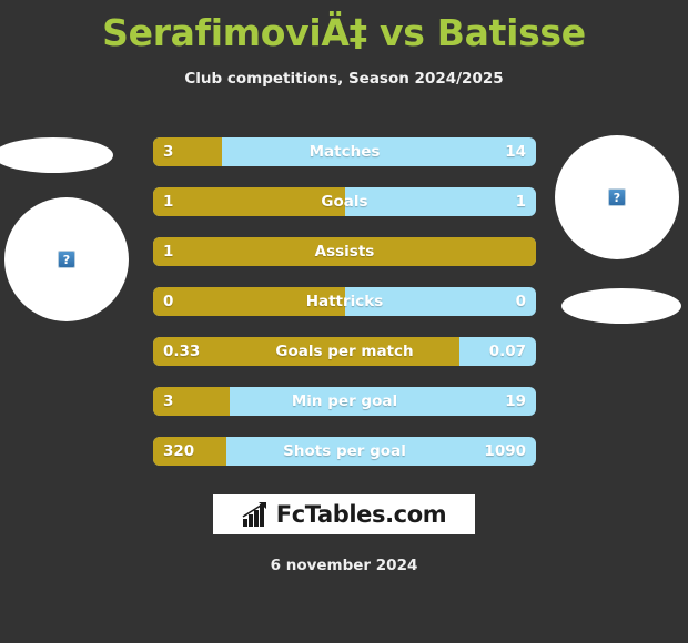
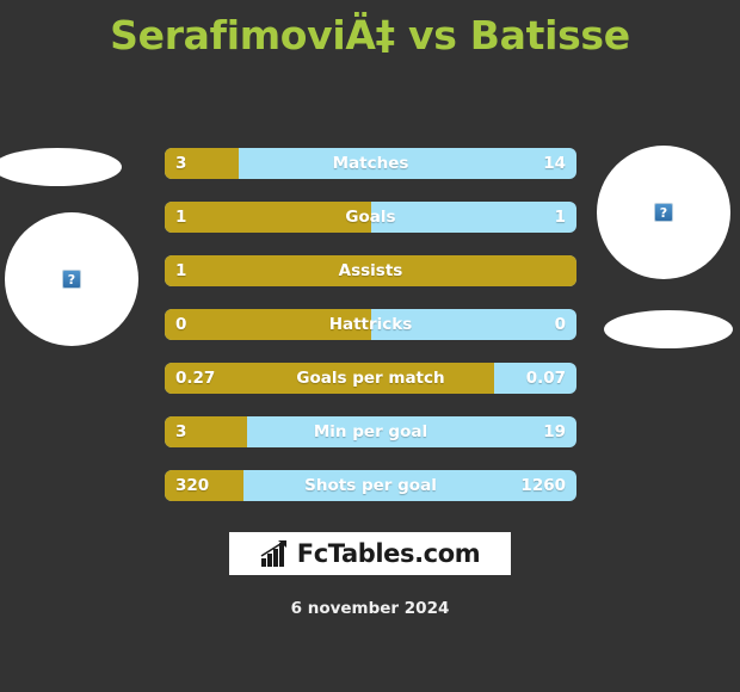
  SerafimoviÄ‡ vs Batisse
- Club competitions, Season 2024/2025
  ?
  ?
  3
  Matches
  14
  1
  Goals
  1
  1
  Assists
  0
  Hattricks
  0
- 0.33
+ 0.27
  Goals per match
  0.07
  3
  Min per goal
  19
  320
  Shots per goal
- 1090
+ 1260
  FcTables.com
  6 november 2024
